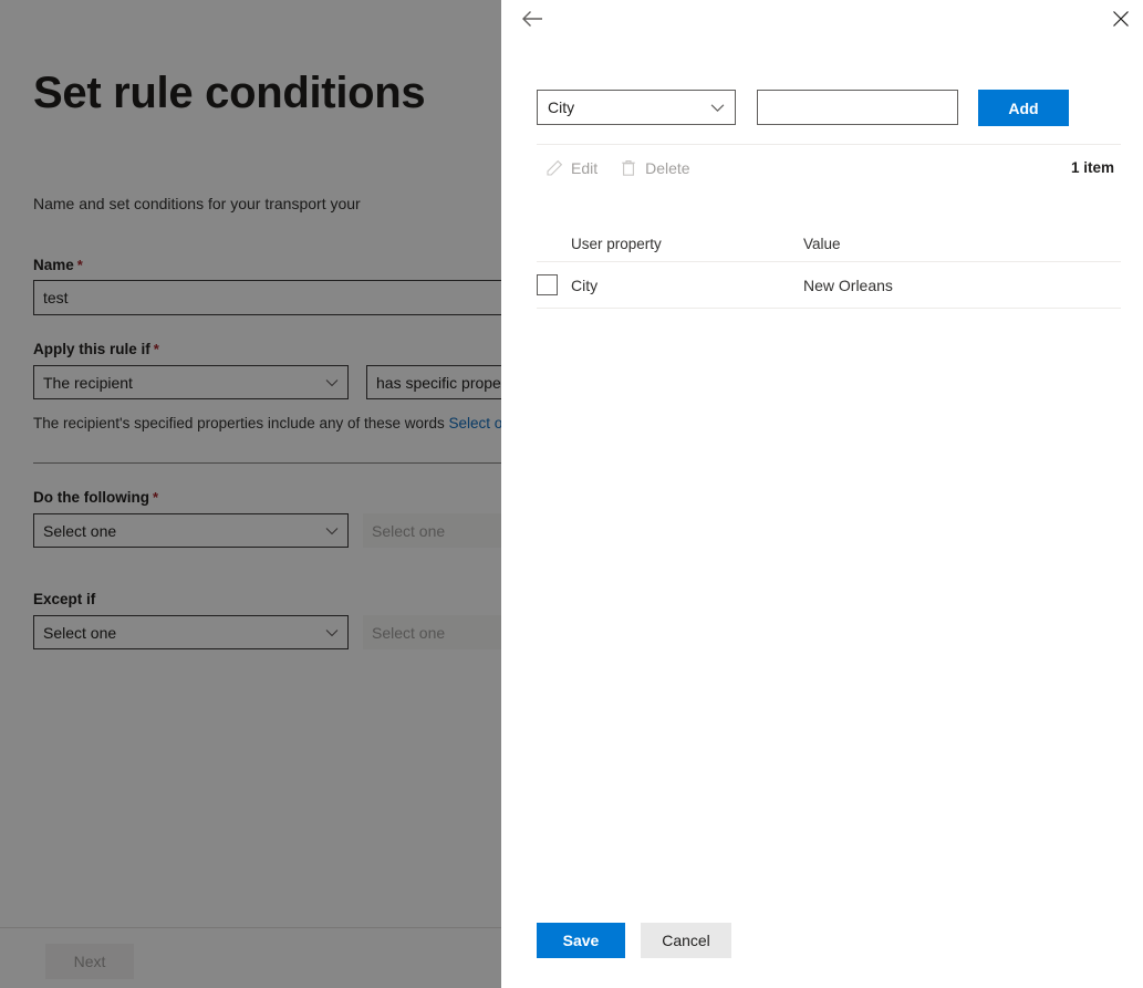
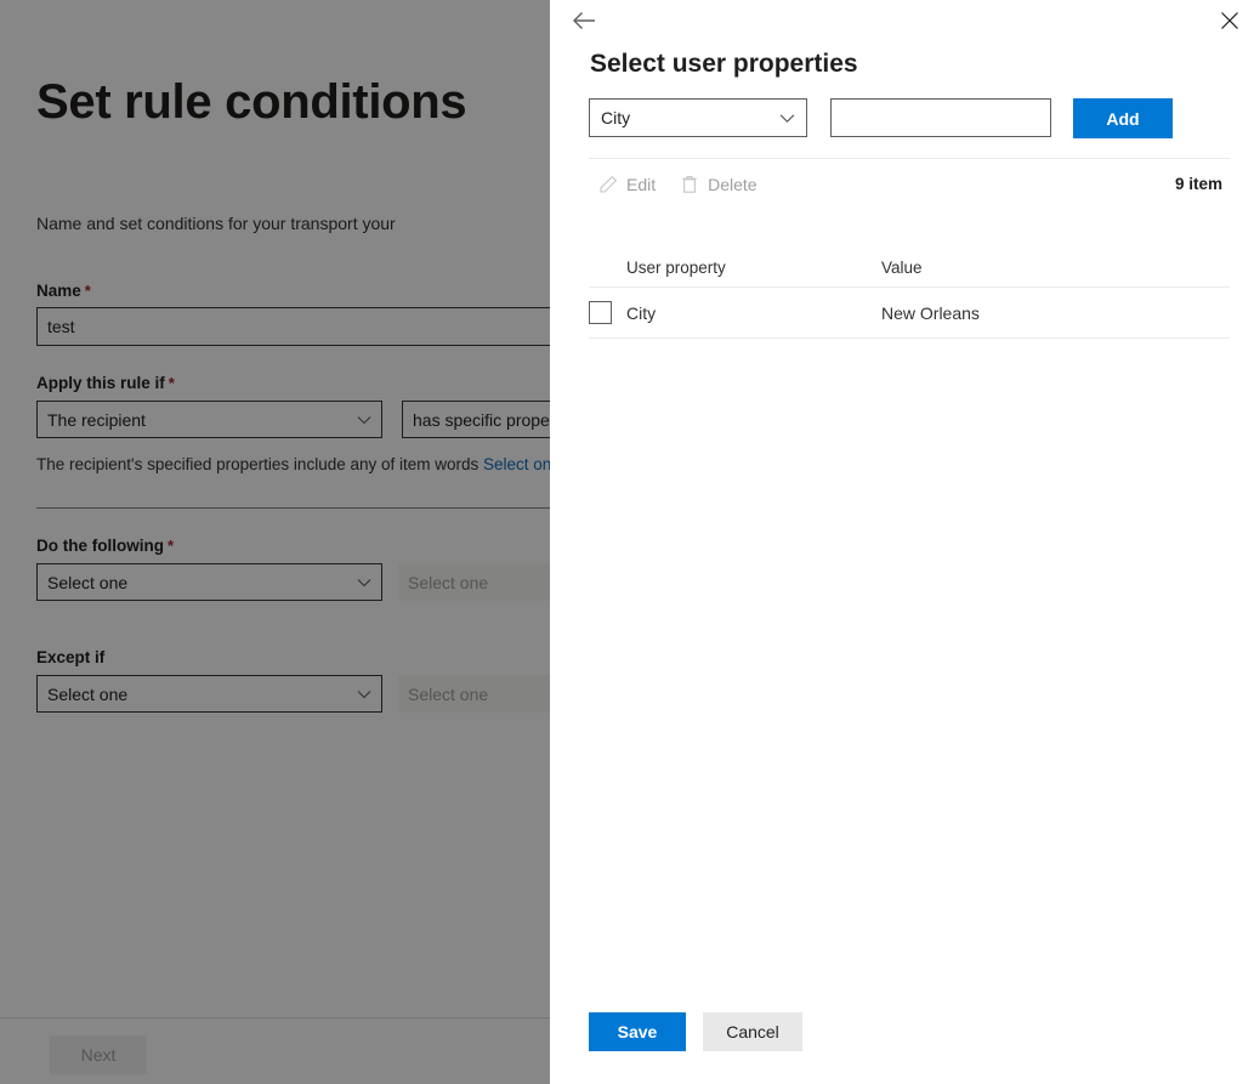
  Set rule conditions
  Name and set conditions for your transport your
  Name *
  test
  Apply this rule if *
  The recipient
- The recipient's specified properties include any of these words Select o
+ The recipient's specified properties include any of item words Select on
  Do the following *
  Select one
  Select one
  Except if
  Select one
  Select one
  Next
+ Select user properties
  City
  Add
  Edit
  Delete
- 1 item
+ 9 item
  User property
  Value
  City
  New Orleans
  Save
  Cancel
